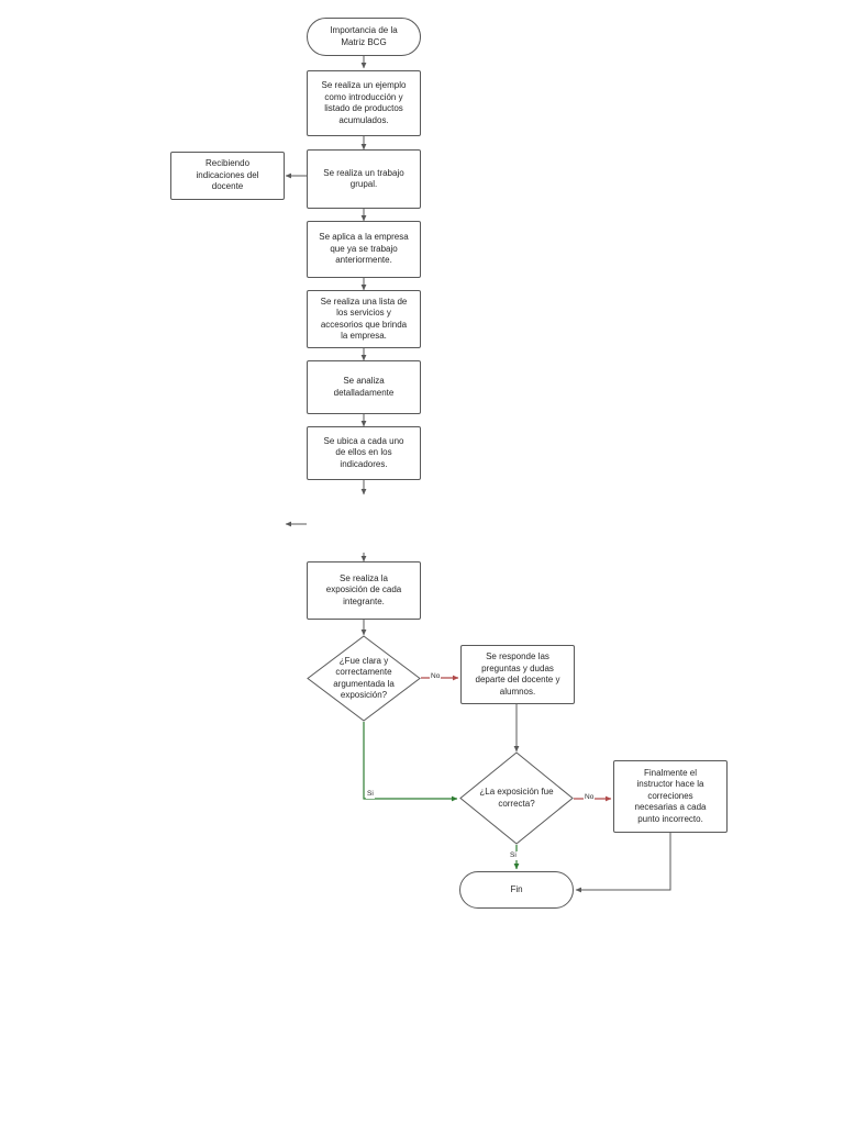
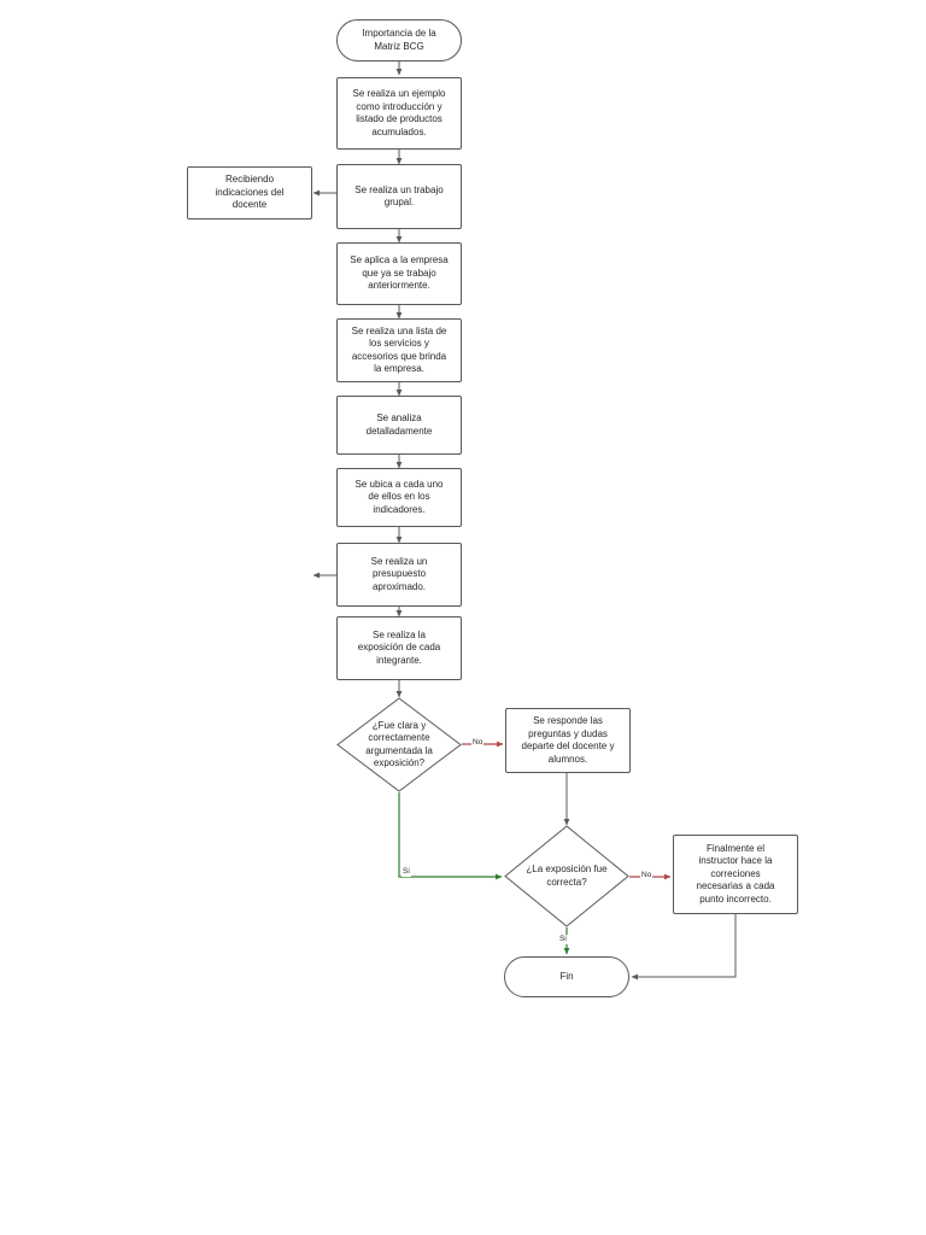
  Importancia de la
  Matriz BCG
  Se realiza un ejemplo
  como introducción y
  listado de productos
  acumulados.
  Se realiza un trabajo
  grupal.
  Recibiendo
  indicaciones del
  docente
  Se aplica a la empresa
  que ya se trabajo
  anteriormente.
  Se realiza una lista de
  los servicios y
  accesorios que brinda
  la empresa.
  Se analiza
  detalladamente
  Se ubica a cada uno
  de ellos en los
  indicadores.
+ Se realiza un
+ presupuesto
+ aproximado.
  Se realiza la
  exposición de cada
  integrante.
  ¿Fue clara y
  correctamente
  argumentada la
  exposición?
  Se responde las
  preguntas y dudas
  departe del docente y
  alumnos.
  ¿La exposición fue
  correcta?
  Finalmente el
  instructor hace la
  correciones
  necesarias a cada
  punto incorrecto.
  Fin
